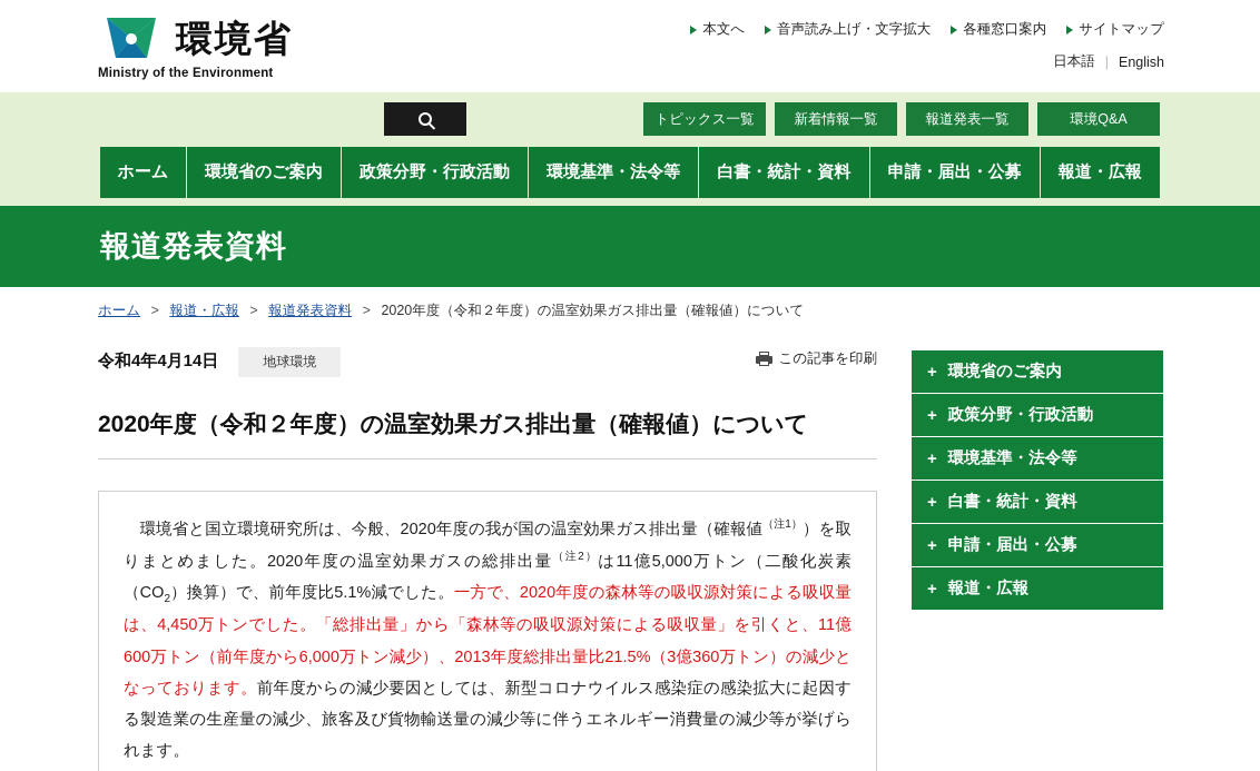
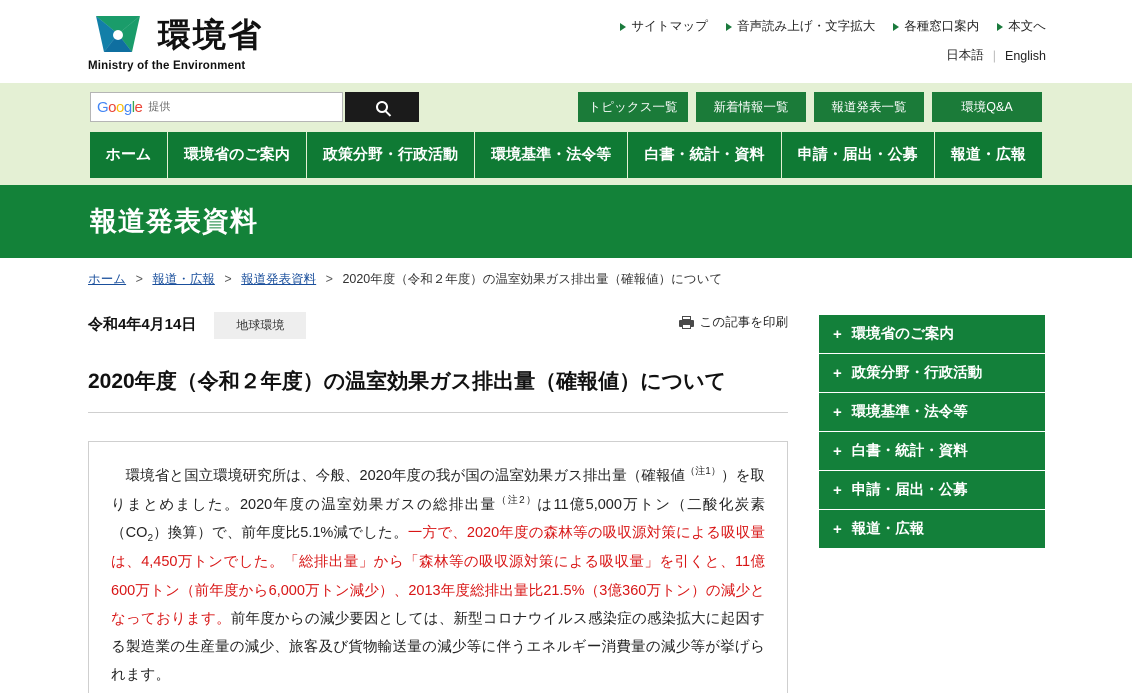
  環境省
  Ministry of the Environment
- 本文へ
+ サイトマップ
  音声読み上げ・文字拡大
  各種窓口案内
- サイトマップ
+ 本文へ
  日本語
  |
  English
+ Google
+ 提供
  トピックス一覧
  新着情報一覧
  報道発表一覧
  環境Q&A
  ホーム
  環境省のご案内
  政策分野・行政活動
  環境基準・法令等
  白書・統計・資料
  申請・届出・公募
  報道・広報
  報道発表資料
  ホーム > 報道・広報 > 報道発表資料 > 2020年度（令和２年度）の温室効果ガス排出量（確報値）について
  令和4年4月14日
  地球環境
  この記事を印刷
  2020年度（令和２年度）の温室効果ガス排出量（確報値）について
  環境省と国立環境研究所は、今般、2020年度の我が国の温室効果ガス排出量（確報値（注1））を取りまとめました。2020年度の温室効果ガスの総排出量（注2）は11億5,000万トン（二酸化炭素（CO2）換算）で、前年度比5.1%減でした。一方で、2020年度の森林等の吸収源対策による吸収量は、4,450万トンでした。「総排出量」から「森林等の吸収源対策による吸収量」を引くと、11億600万トン（前年度から6,000万トン減少）、2013年度総排出量比21.5%（3億360万トン）の減少となっております。前年度からの減少要因としては、新型コロナウイルス感染症の感染拡大に起因する製造業の生産量の減少、旅客及び貨物輸送量の減少等に伴うエネルギー消費量の減少等が挙げられます。
  +
  環境省のご案内
  +
  政策分野・行政活動
  +
  環境基準・法令等
  +
  白書・統計・資料
  +
  申請・届出・公募
  +
  報道・広報
